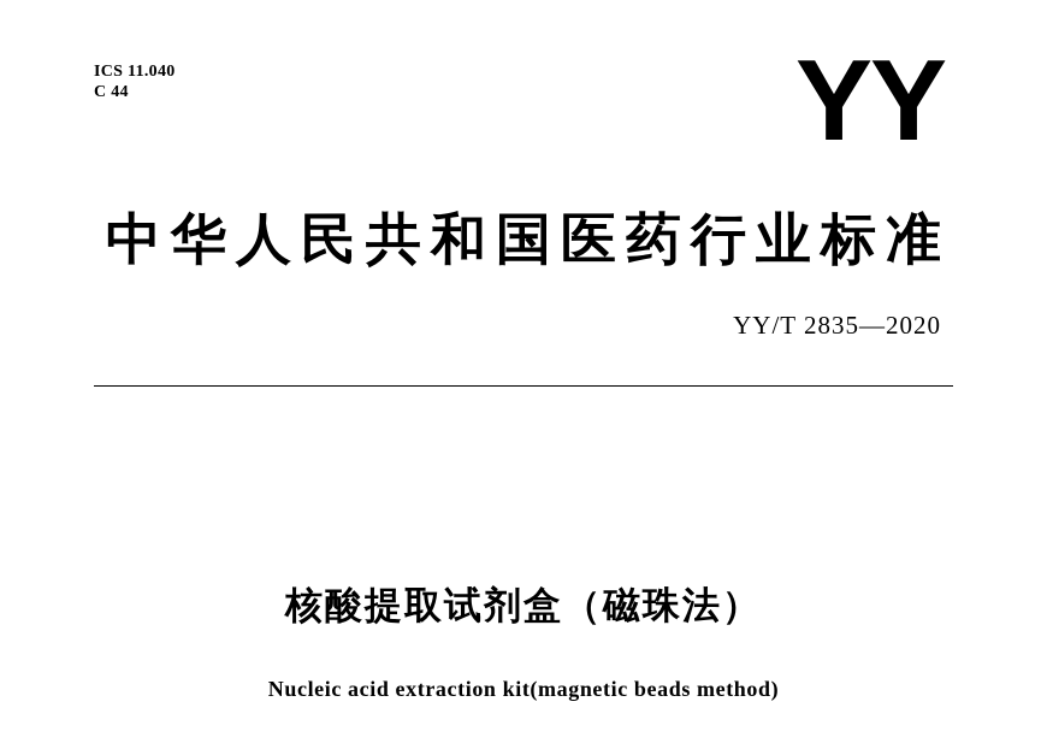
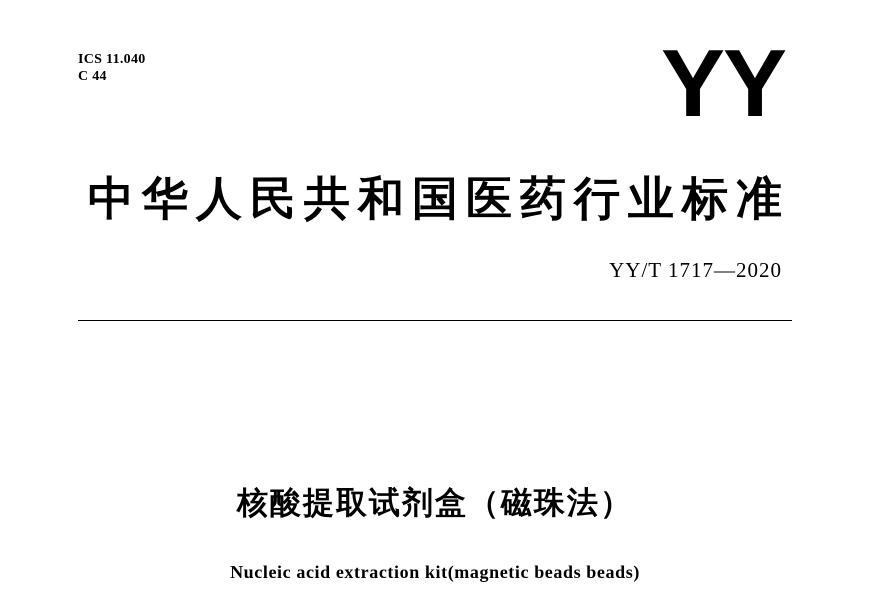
  ICS 11.040
  C 44
  YY
  中华人民共和国医药行业标准
- YY/T 2835—2020
+ YY/T 1717—2020
  核酸提取试剂盒（磁珠法）
- Nucleic acid extraction kit(magnetic beads method)
+ Nucleic acid extraction kit(magnetic beads beads)
